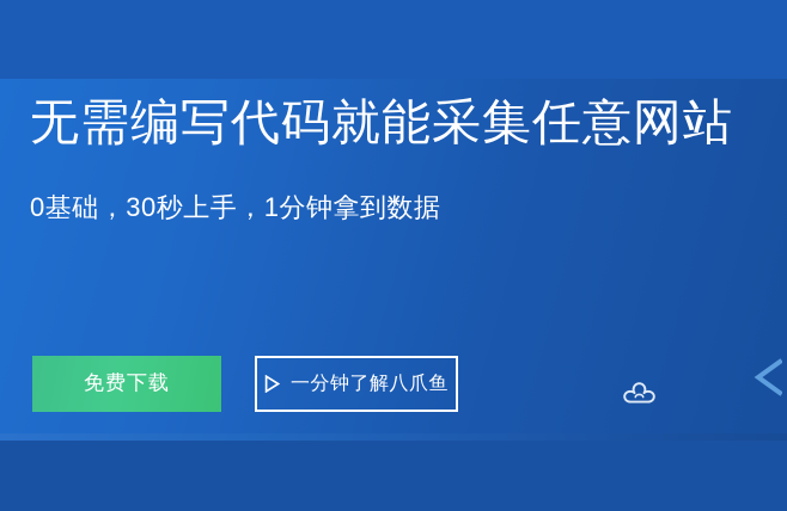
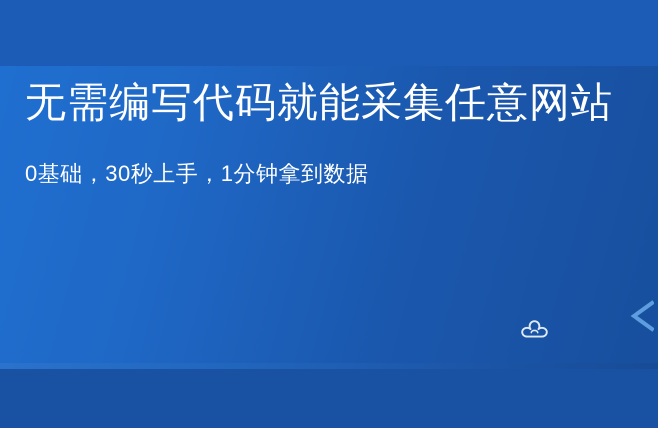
  无需编写代码就能采集任意网站
  0基础，30秒上手，1分钟拿到数据
- 免费下载
- 一分钟了解八爪鱼
